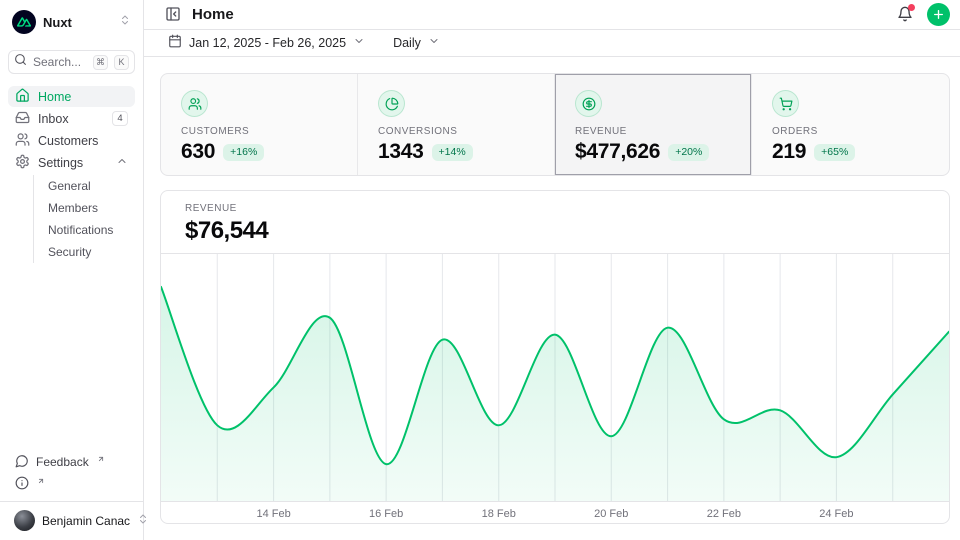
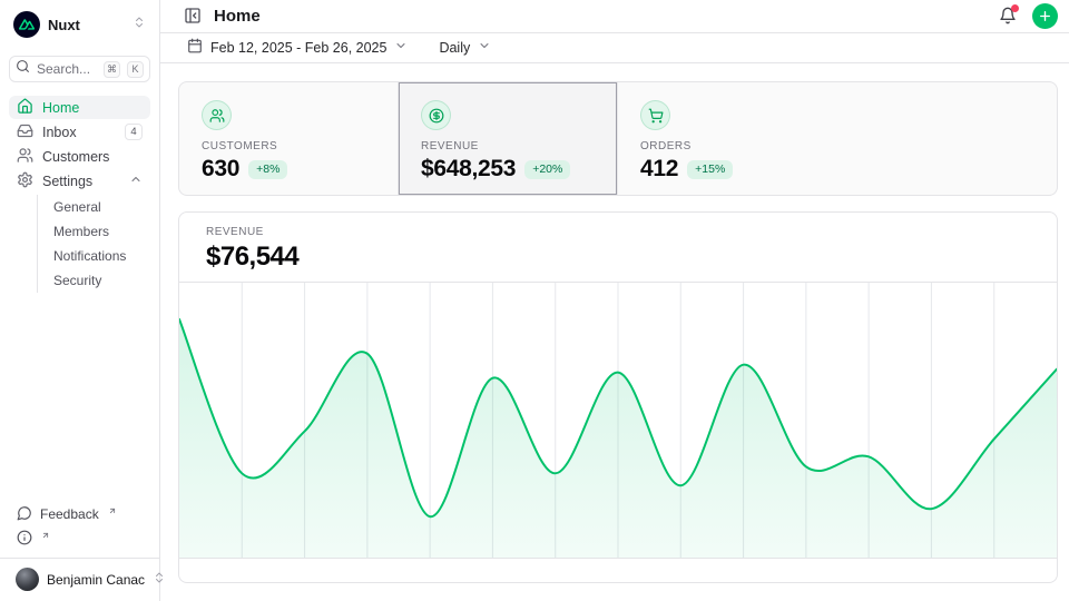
  Nuxt
  Search...
  ⌘
  K
  Home
  Inbox
  4
  Customers
  Settings
  General
  Members
  Notifications
  Security
  Feedback
  Benjamin Canac
  Home
- Jan 12, 2025 - Feb 26, 2025
+ Feb 12, 2025 - Feb 26, 2025
  Daily
  CUSTOMERS
  630
- +16%
+ +8%
- CONVERSIONS
- 1343
- +14%
  REVENUE
- $477,626
+ $648,253
  +20%
  ORDERS
- 219
+ 412
- +65%
+ +15%
  REVENUE
  $76,544
- 14 Feb
- 16 Feb
- 18 Feb
- 20 Feb
- 22 Feb
- 24 Feb
